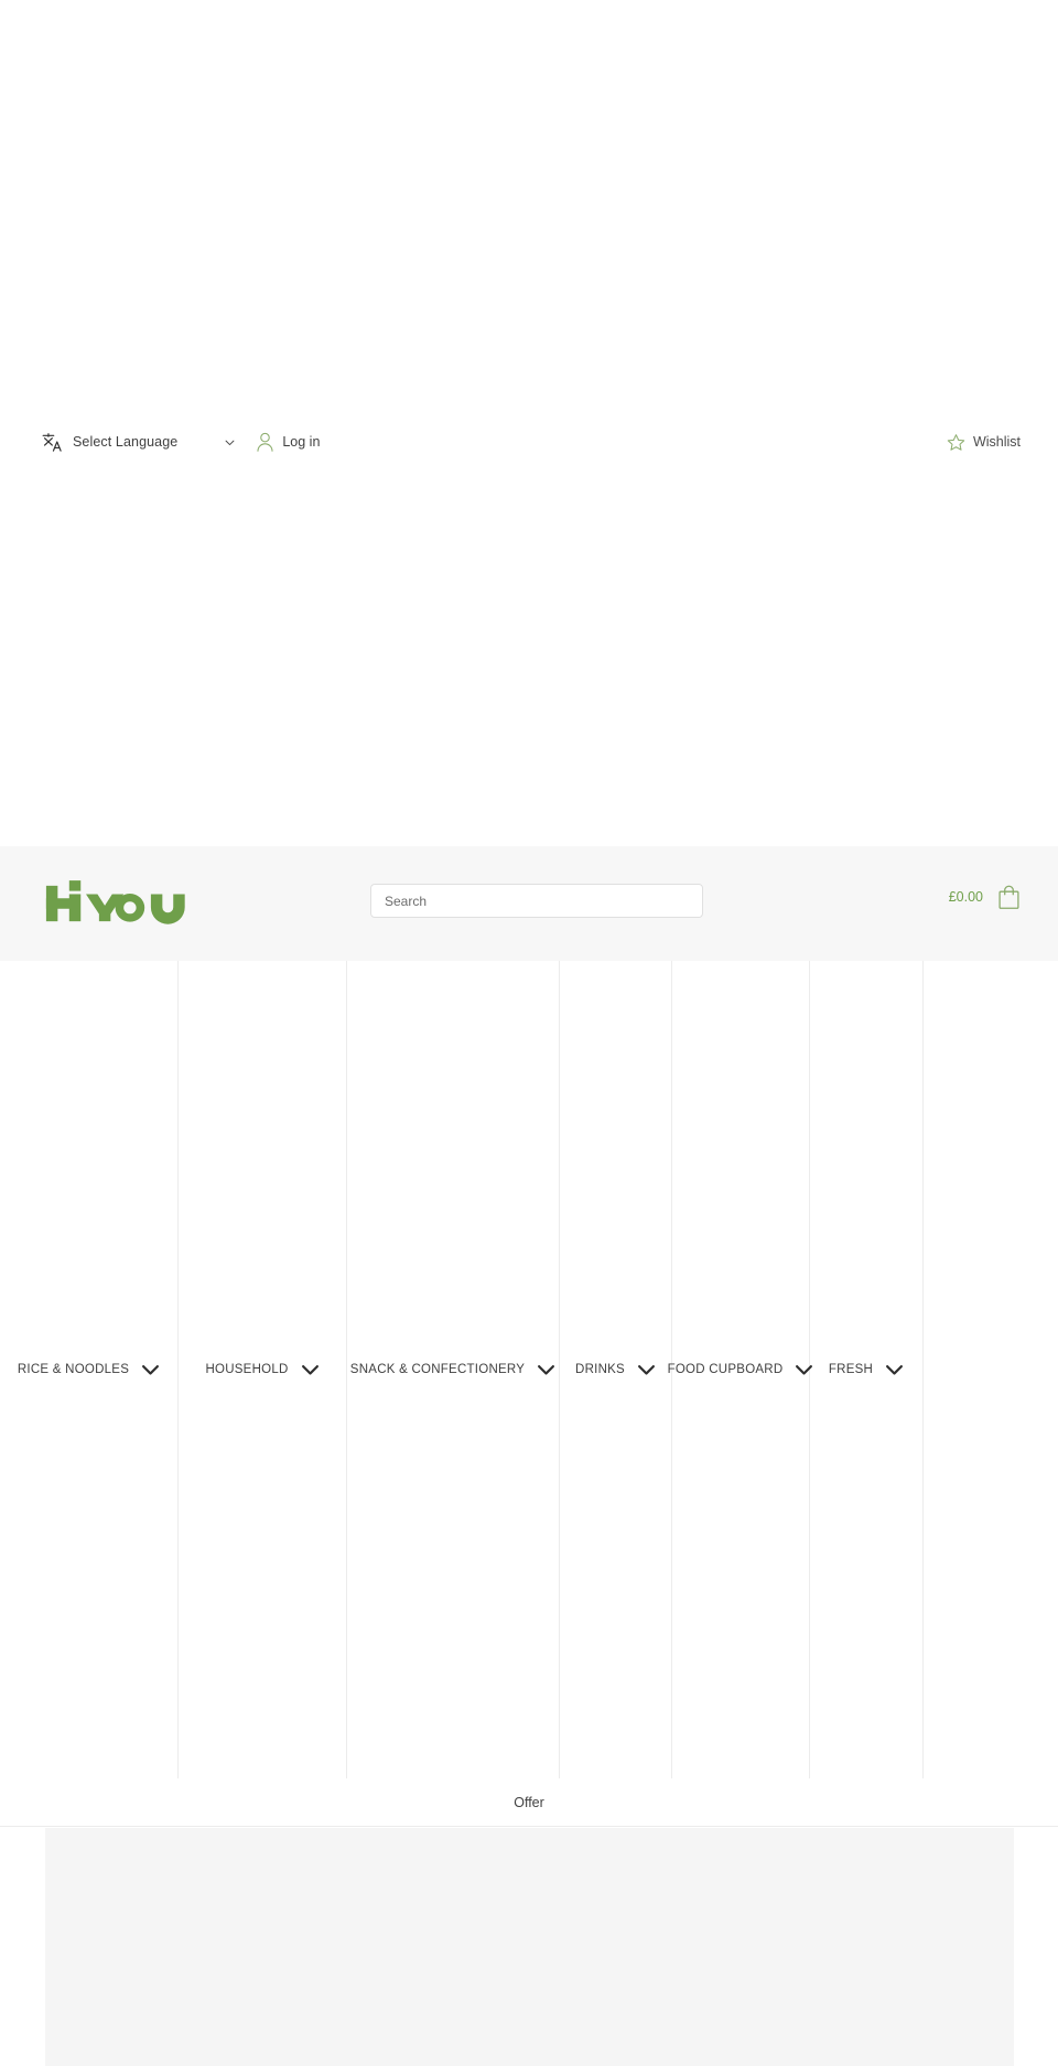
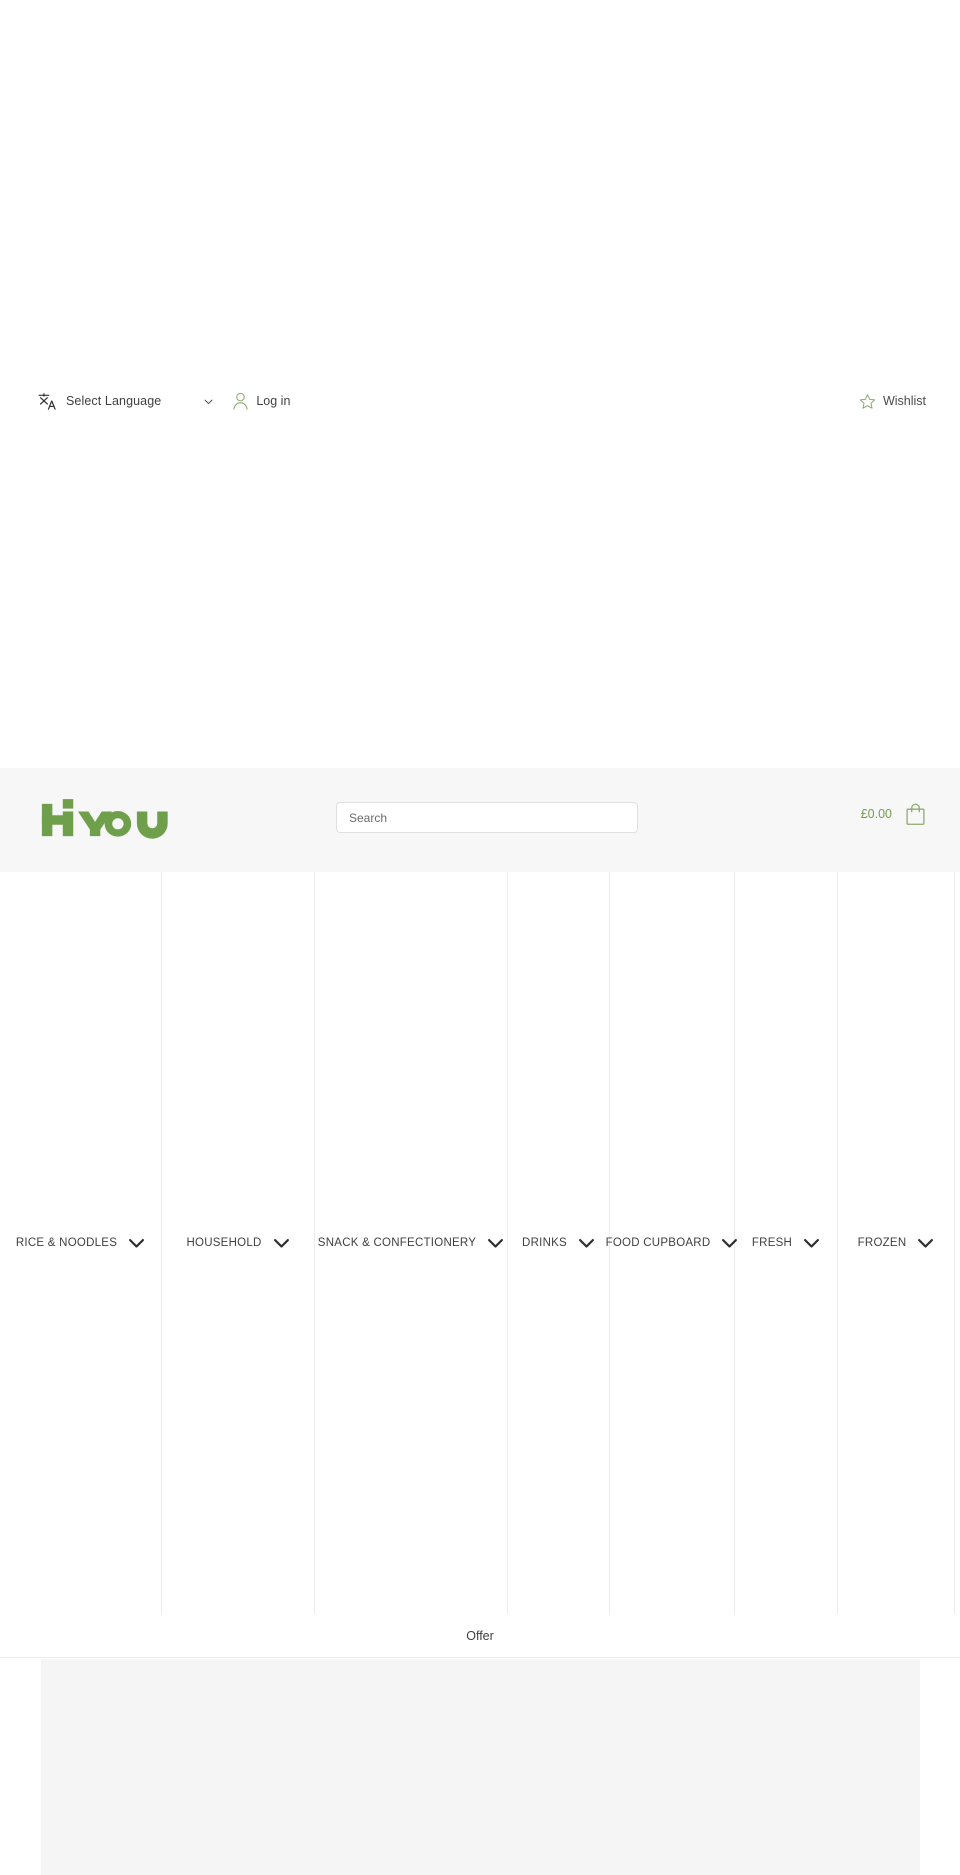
  Select Language
  Log in
  Wishlist
  Search
  £0.00
  RICE & NOODLES
  HOUSEHOLD
  SNACK & CONFECTIONERY
  DRINKS
  FOOD CUPBOARD
  FRESH
+ FROZEN
  Offer
